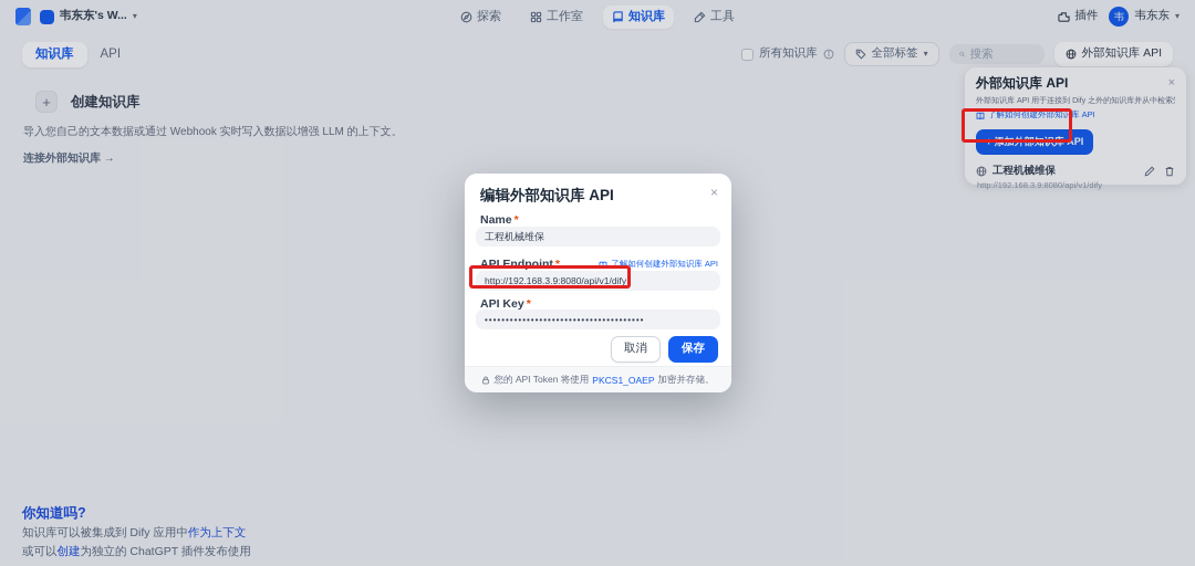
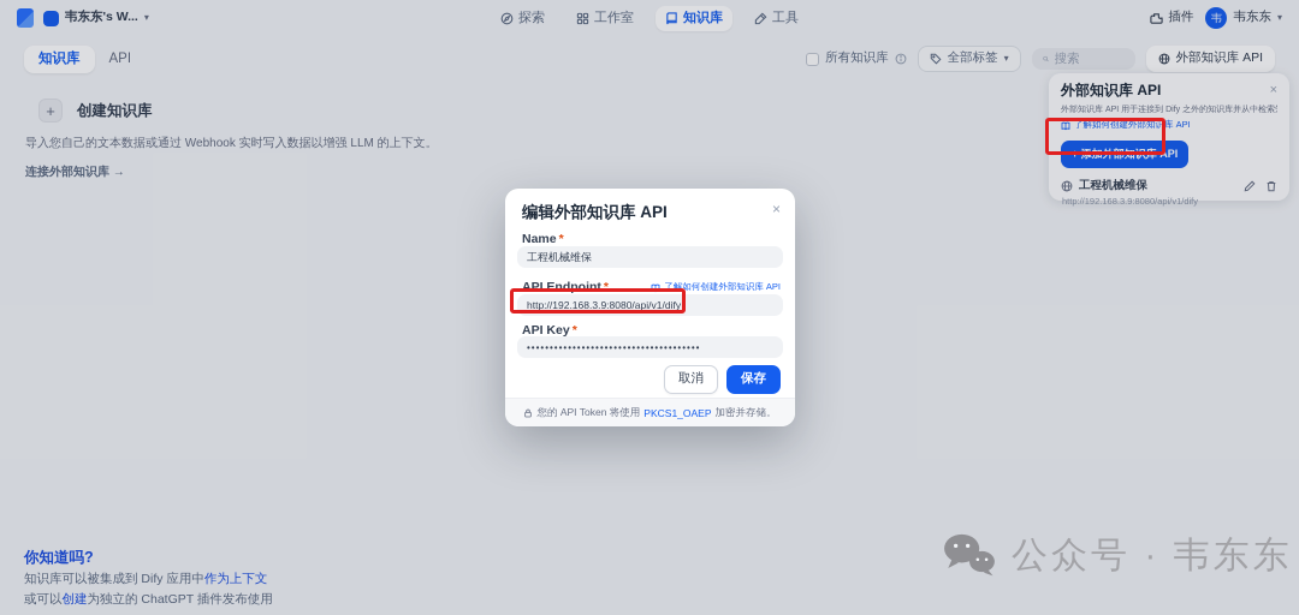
  韦东东's W...
  ▾
  探索
  工作室
  知识库
  工具
  插件
  韦
  韦东东
  ▾
  知识库
  API
  所有知识库
  全部标签
  ▾
  搜索
  外部知识库 API
  +
  创建知识库
  导入您自己的文本数据或通过 Webhook 实时写入数据以增强 LLM 的上下文。
  连接外部知识库 →
  外部知识库 API
  ×
  了解如何创建外部知识库 API
  + 添加外部知识库 API
  工程机械维保
  http://192.168.3.9:8080/api/v1/dify
  你知道吗?
  知识库可以被集成到 Dify 应用中作为上下文
  或可以创建为独立的 ChatGPT 插件发布使用
+ 公众号 · 韦东东
  编辑外部知识库 API
  ×
  Name *
  工程机械维保
  API Endpoint *
  了解如何创建外部知识库 API
  http://192.168.3.9:8080/api/v1/dify
  API Key *
  ••••••••••••••••••••••••••••••••••••••
  取消
  保存
  您的 API Token 将使用
  PKCS1_OAEP
  加密并存储。
